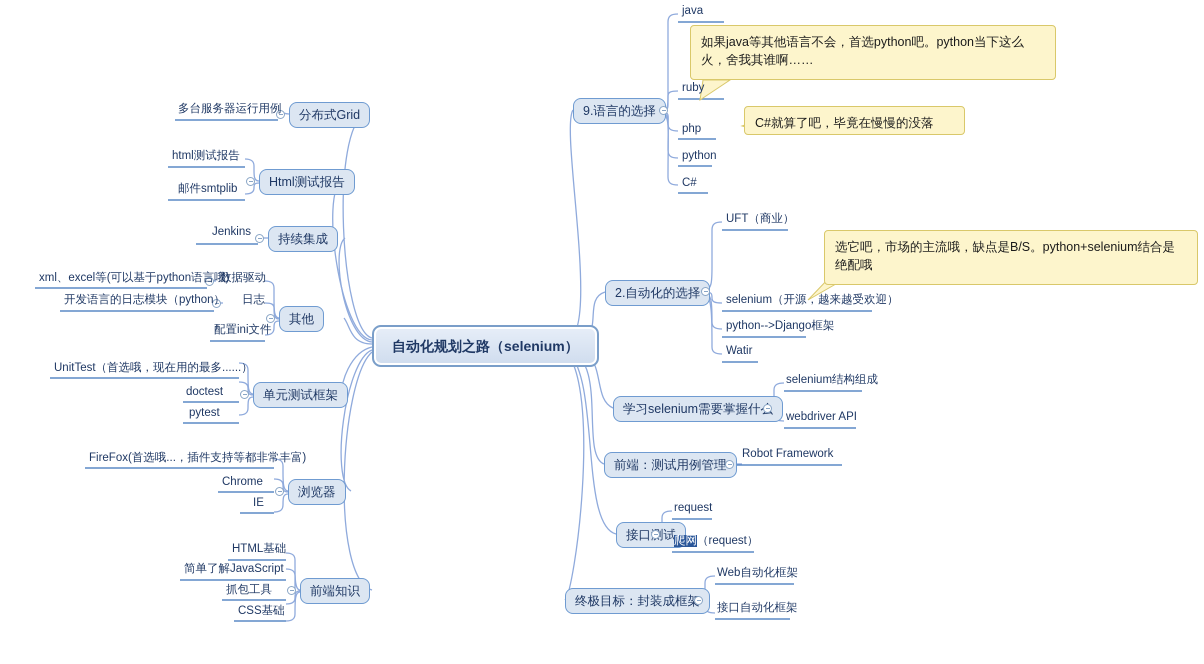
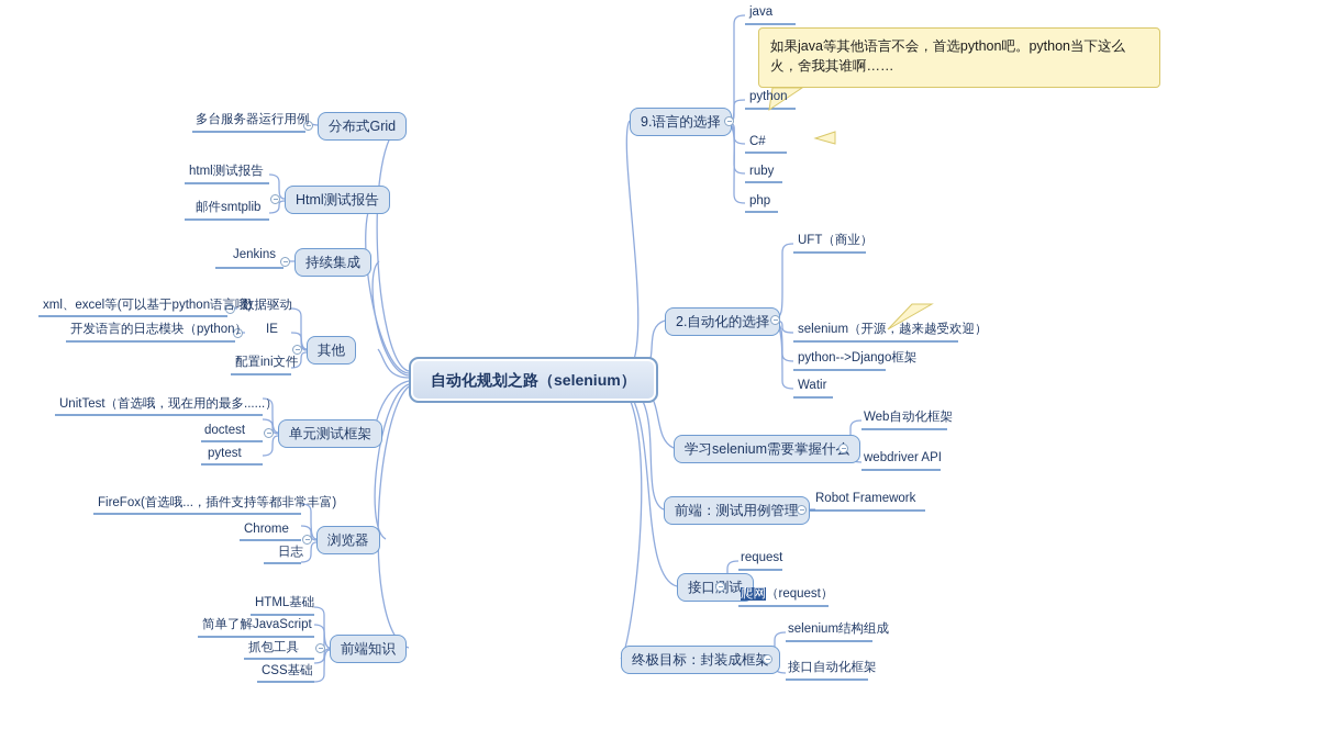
  自动化规划之路（selenium）
  9.语言的选择
  2.自动化的选择
  学习selenium需要掌握什
  前端：测试用例管理
  接口试
  终极目标：封装成框
  java
- ruby
+ python
- php
+ C#
- python
+ ruby
- C#
+ php
  UFT（商业）
  selenium（开源，越来越受欢迎）
  python-->Django框架
  Watir
- selenium结构组成
+ Web自动化框架
  webdriver API
  Robot Framework
  request
  爬网（request）
- Web自动化框架
+ selenium结构组成
  接口自动化框架
  分布式Grid
  Html测试报告
  持续集成
  其他
  单元测试框架
  浏览器
  前端知识
  多台服务器运行用例
  html测试报告
  邮件smtplib
  Jenkins
  数据驱动
  xml、excel等(可以基于python语言哦)
- 日志
+ IE
  开发语言的日志模块（python）
  配置ini文件
  UnitTest（首选哦，现在用的最多......）
  doctest
  pytest
  FireFox(首选哦...，插件支持等都非常丰富)
  Chrome
- IE
+ 日志
  HTML基础
  简单了解JavaScript
  抓包工具
  CSS基础
  如果java等其他语言不会，首选python吧。python当下这么火，舍我其谁啊……
- C#就算了吧，毕竟在慢慢的没落
- 选它吧，市场的主流哦，缺点是B/S。python+selenium结合是绝配哦
